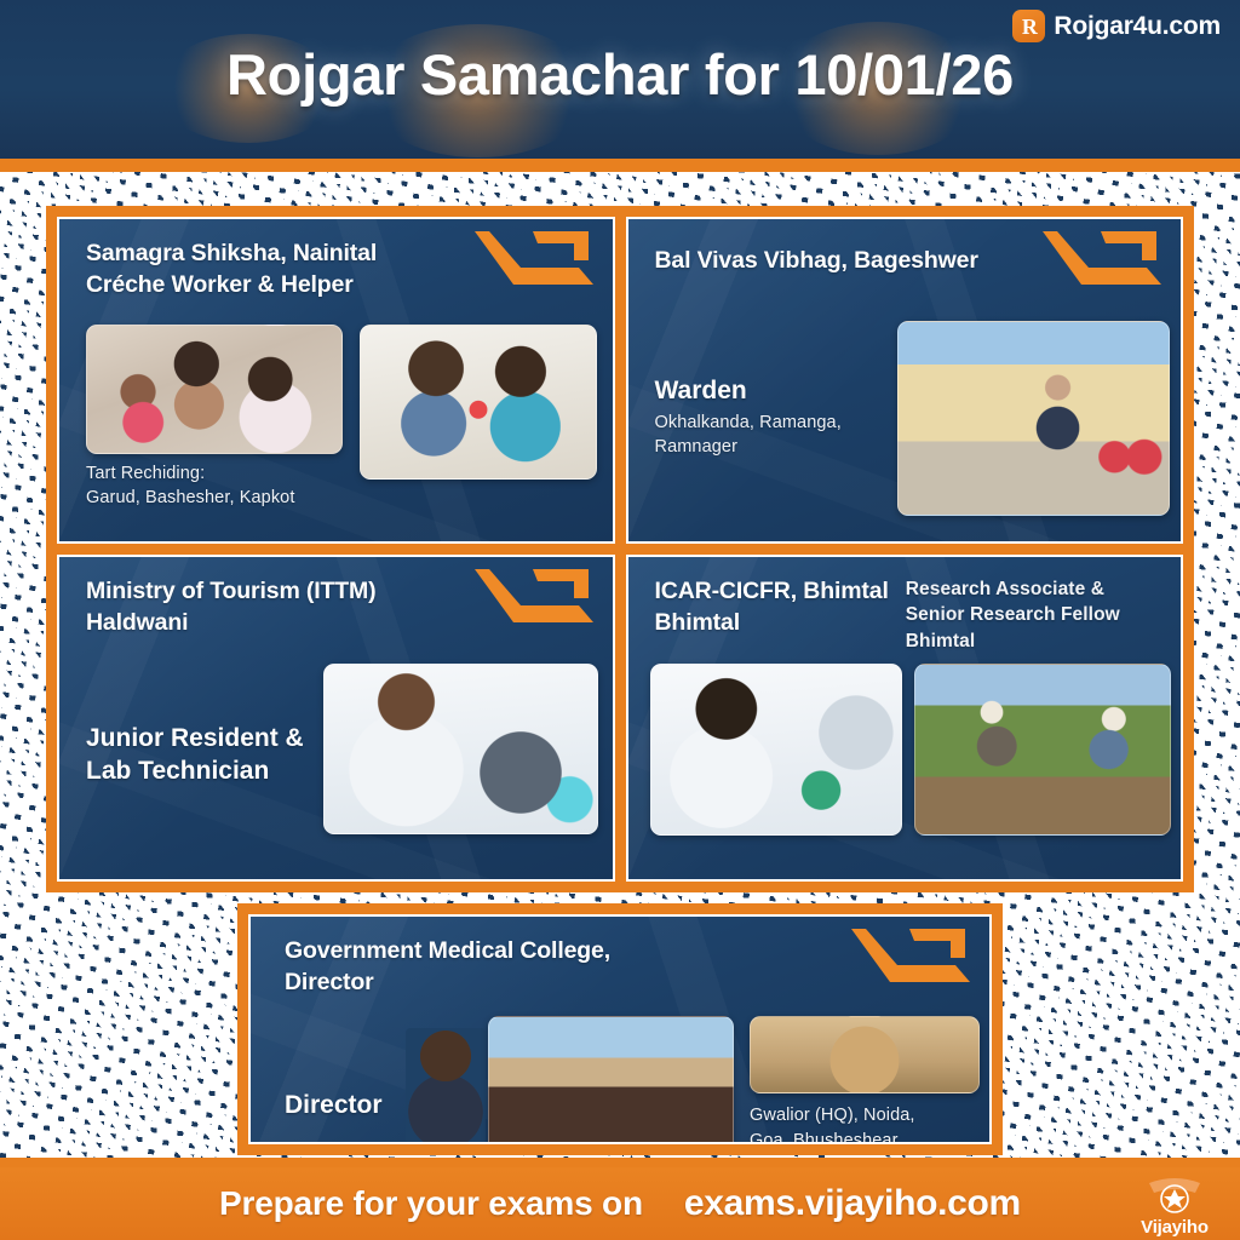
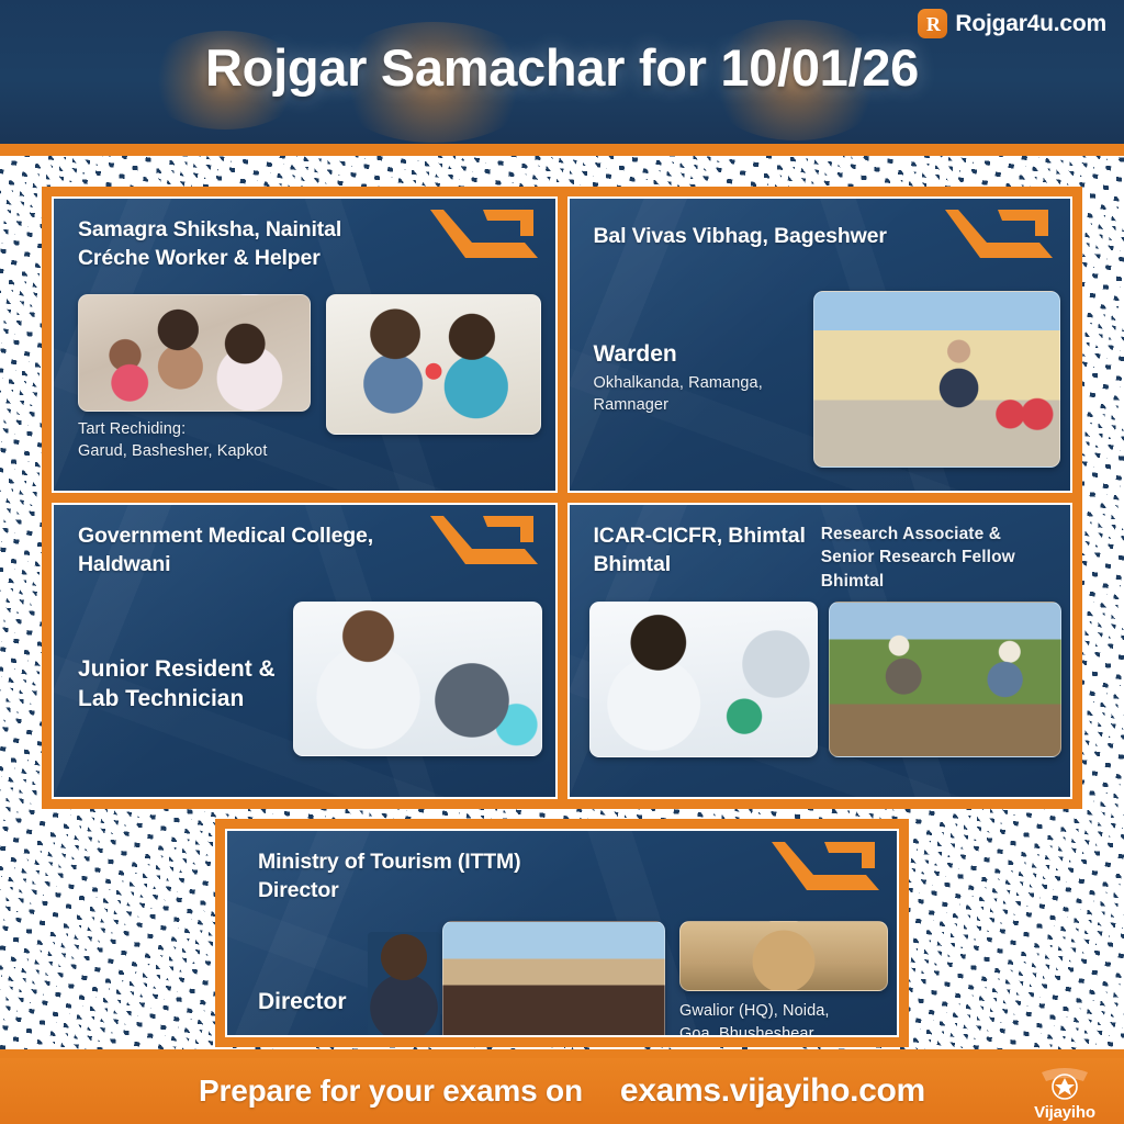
  R
  Rojgar4u.com
  Rojgar Samachar for 10/01/26
  Samagra Shiksha, Nainital
  Créche Worker & Helper
  Tart Rechiding:
  Garud, Bashesher, Kapkot
  Bal Vivas Vibhag, Bageshwer
  Warden
  Okhalkanda, Ramanga,
  Ramnager
- Ministry of Tourism (ITTM)
+ Government Medical College,
  Haldwani
  Junior Resident &
  Lab Technician
  ICAR-CICFR, Bhimtal
  Bhimtal
  Research Associate &
  Senior Research Fellow
  Bhimtal
- Government Medical College,
+ Ministry of Tourism (ITTM)
  Director
  Director
  Gwalior (HQ), Noida,
  Goa, Bhusheshear,
  Prepare for your exams on
  exams.vijayiho.com
  Vijayiho
